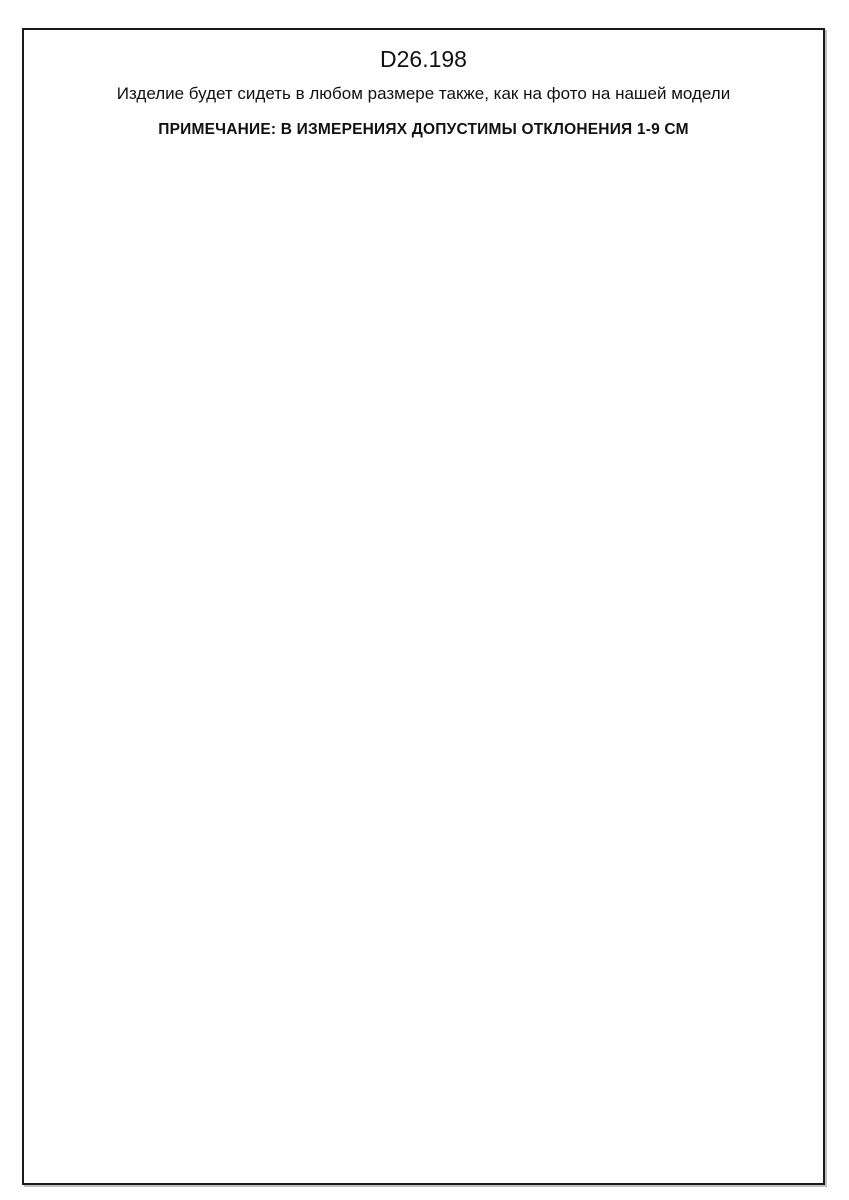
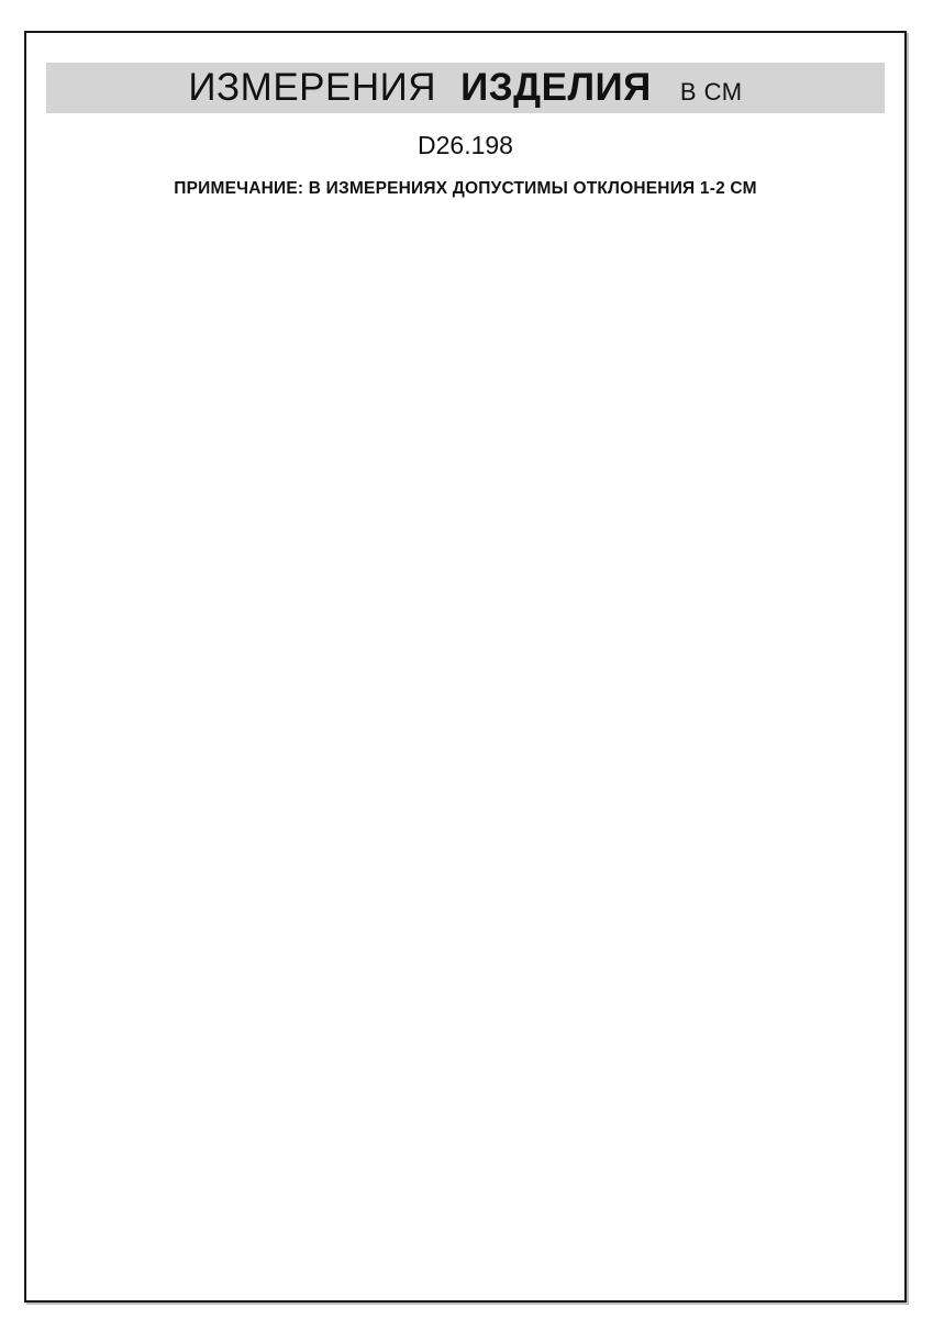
+ ИЗМЕРЕНИЯ ИЗДЕЛИЯ В СМ
  D26.198
- Изделие будет сидеть в любом размере также, как на фото на нашей модели
- ПРИМЕЧАНИЕ: В ИЗМЕРЕНИЯХ ДОПУСТИМЫ ОТКЛОНЕНИЯ 1-9 СМ
+ ПРИМЕЧАНИЕ: В ИЗМЕРЕНИЯХ ДОПУСТИМЫ ОТКЛОНЕНИЯ 1-2 СМ
